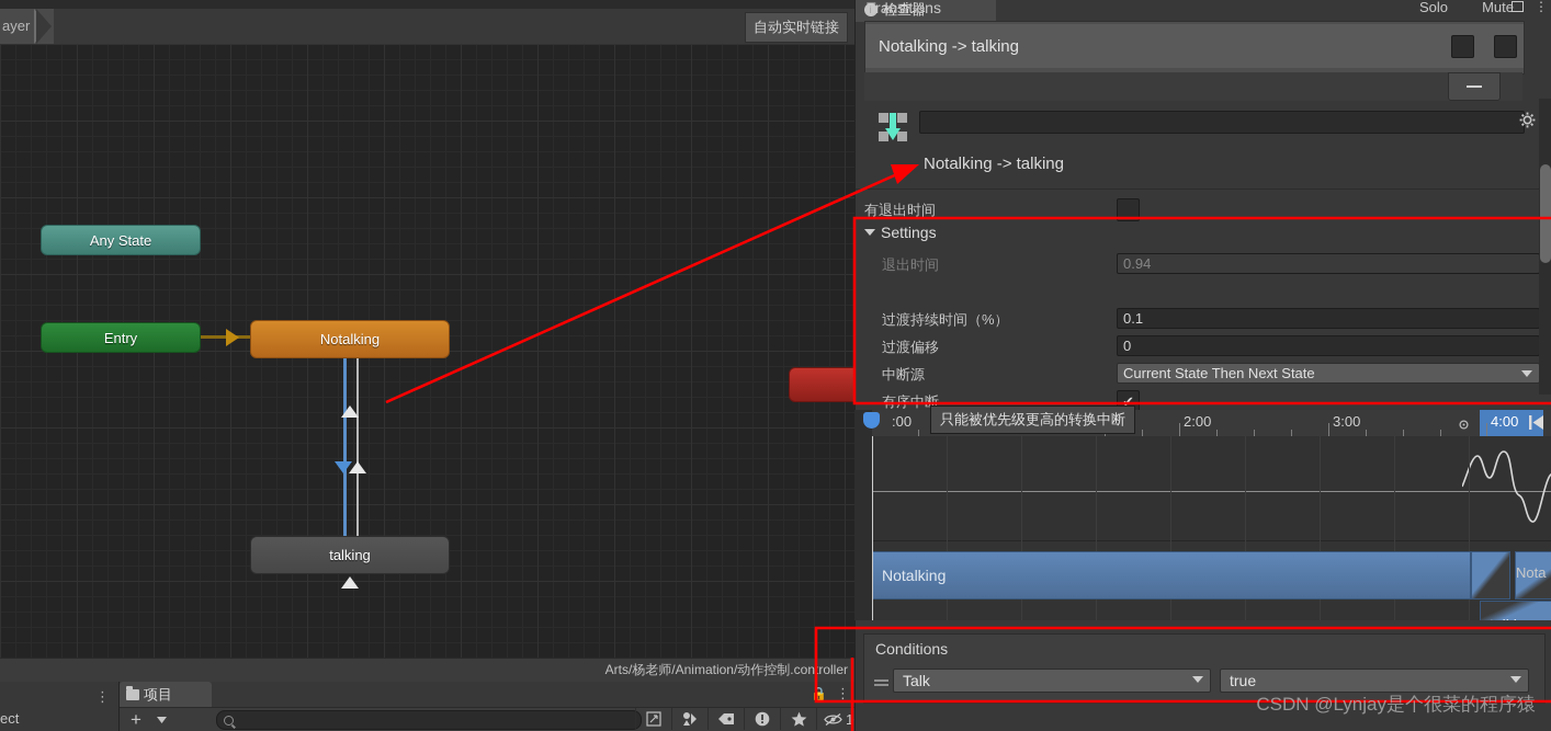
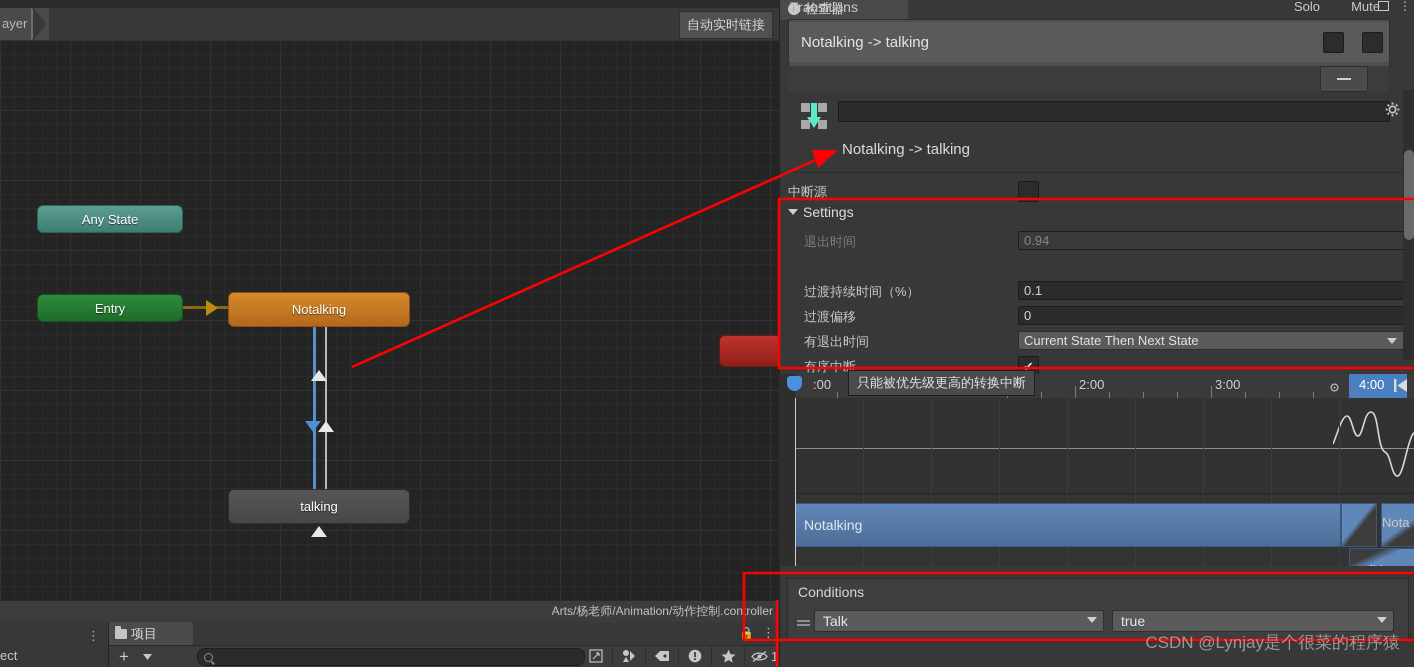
  ayer
  自动实时链接
  Any State
  Entry
  Notalking
  talking
  Arts/杨老师/Animation/动作控制.conroller
  ⋮
  ect
  项目
  🔒
  ⋮
  +
  i
  检查器
  ⋮
  Transitions
  Solo
  Mute
  Notalking -> talking
  Notalking -> talking
- 有退出时间
+ 中断源
  Settings
  退出时间
  0.94
  过渡持续时间（%）
  0.1
  过渡偏移
  0
- 中断源
+ 有退出时间
  Current State Then Next State
  有序中断
  ✔
  :00
  2:00
  3:00
  4:00
  Notalking
  Nota
  只能被优先级更高的转换中断
  Conditions
  Talk
  true
  CSDN @Lynjay是个很菜的程序猿
